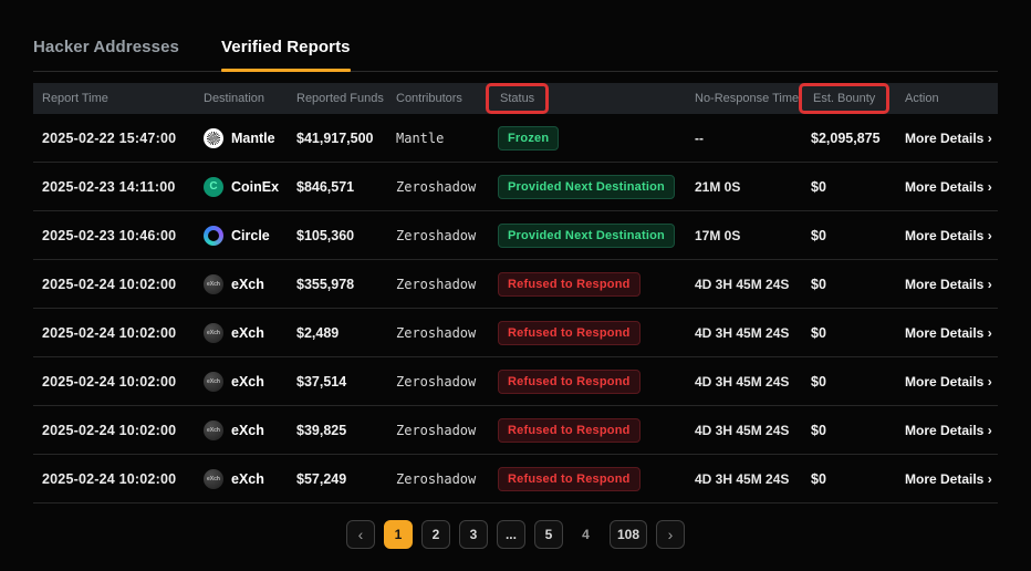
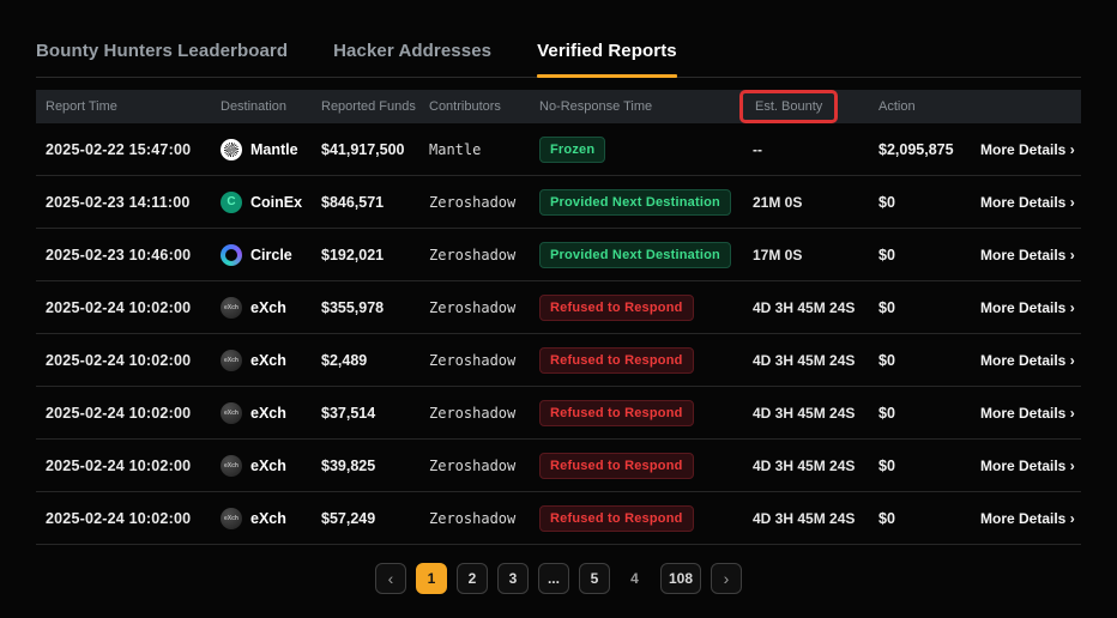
+ Bounty Hunters Leaderboard
  Hacker Addresses
  Verified Reports
  Report Time
  Destination
  Reported Funds
  Contributors
- Status
  No-Response Time
  Est. Bounty
  Action
  2025-02-22 15:47:00
  Mantle
  $41,917,500
  Mantle
  Frozen
  --
  $2,095,875
  More Details ›
  2025-02-23 14:11:00
  C
  CoinEx
  $846,571
  Zeroshadow
  Provided Next Destination
  21M 0S
  $0
  More Details ›
  2025-02-23 10:46:00
  Circle
- $105,360
+ $192,021
  Zeroshadow
  Provided Next Destination
  17M 0S
  $0
  More Details ›
  2025-02-24 10:02:00
  eXch
  $355,978
  Zeroshadow
  Refused to Respond
  4D 3H 45M 24S
  $0
  More Details ›
  2025-02-24 10:02:00
  eXch
  $2,489
  Zeroshadow
  Refused to Respond
  4D 3H 45M 24S
  $0
  More Details ›
  2025-02-24 10:02:00
  eXch
  $37,514
  Zeroshadow
  Refused to Respond
  4D 3H 45M 24S
  $0
  More Details ›
  2025-02-24 10:02:00
  eXch
  $39,825
  Zeroshadow
  Refused to Respond
  4D 3H 45M 24S
  $0
  More Details ›
  2025-02-24 10:02:00
  eXch
  $57,249
  Zeroshadow
  Refused to Respond
  4D 3H 45M 24S
  $0
  More Details ›
  ‹
  1
  2
  3
  ...
  5
  4
  108
  ›
